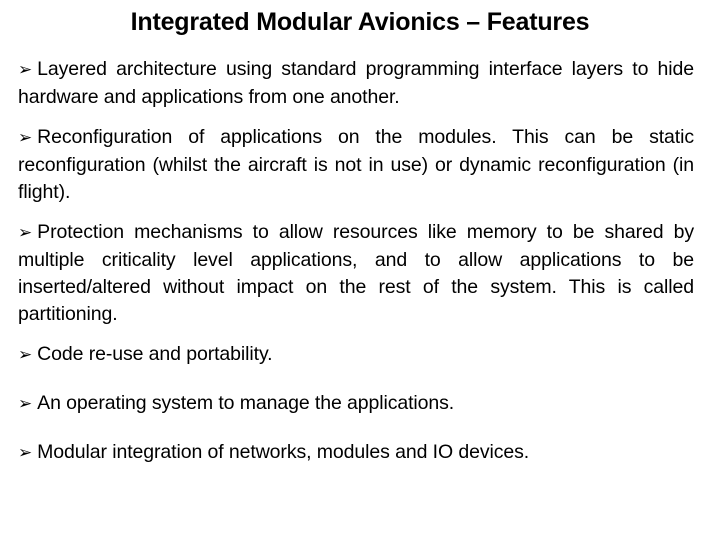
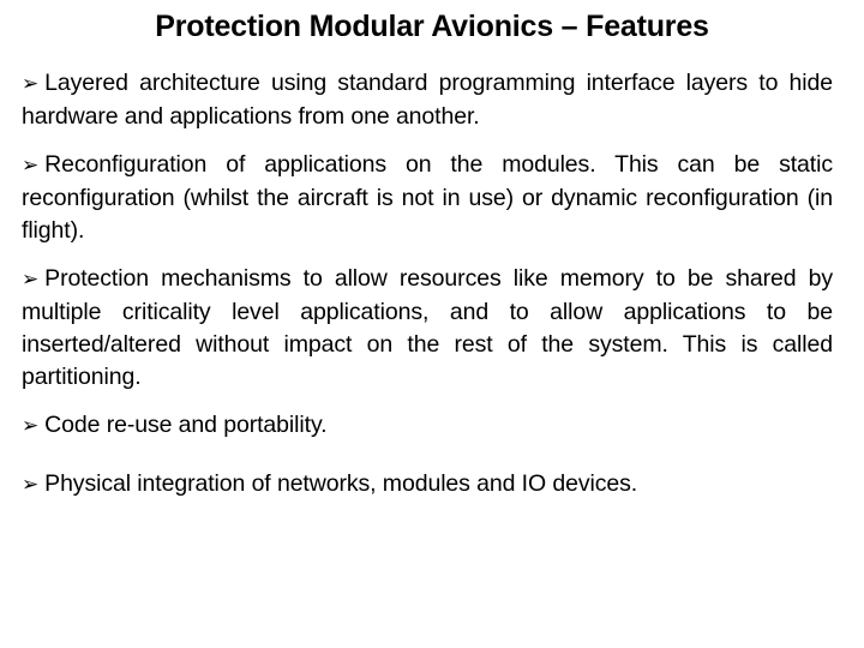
- Integrated Modular Avionics – Features
+ Protection Modular Avionics – Features
  ➢ Layered architecture using standard programming interface layers to hide hardware and applications from one another.
  ➢ Reconfiguration of applications on the modules. This can be static reconfiguration (whilst the aircraft is not in use) or dynamic reconfiguration (in flight).
  ➢ Protection mechanisms to allow resources like memory to be shared by multiple criticality level applications, and to allow applications to be inserted/altered without impact on the rest of the system. This is called partitioning.
  ➢ Code re-use and portability.
- ➢ An operating system to manage the applications.
- ➢ Modular integration of networks, modules and IO devices.
+ ➢ Physical integration of networks, modules and IO devices.
